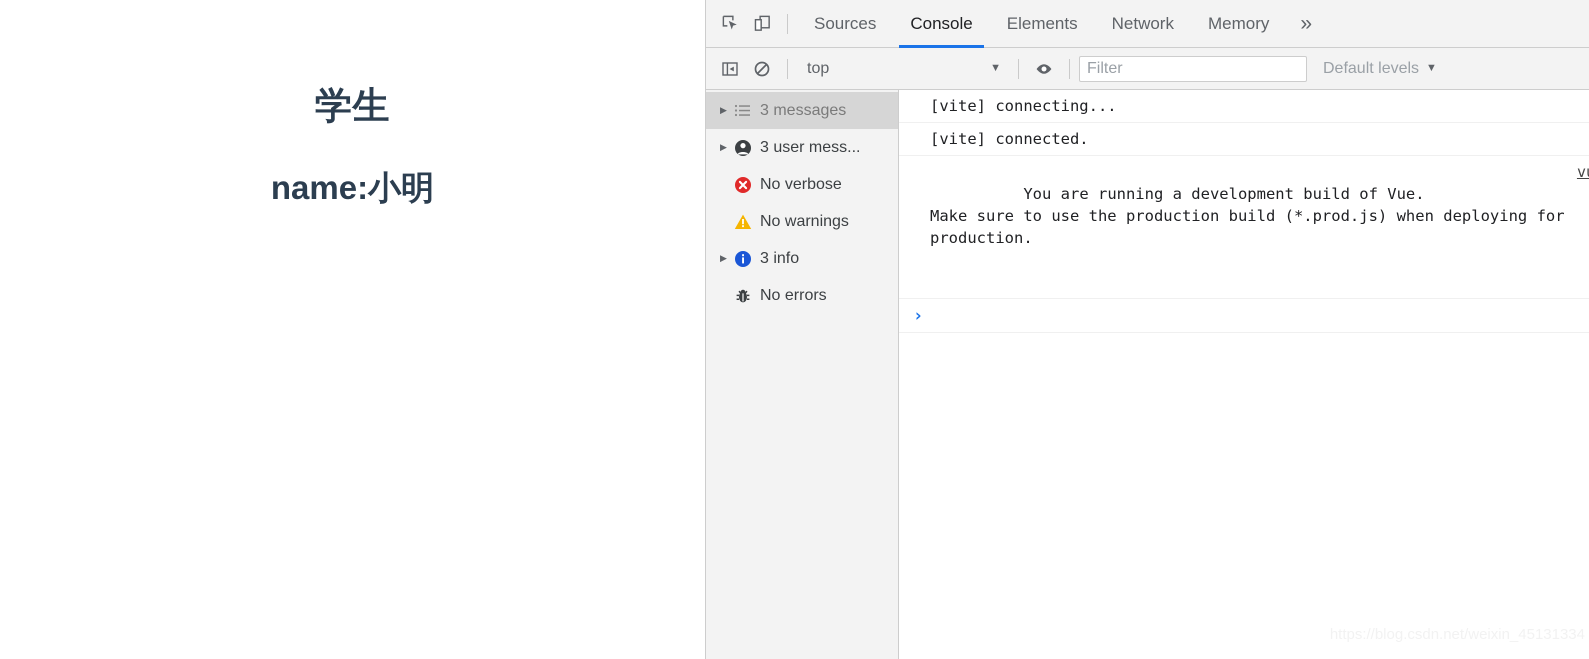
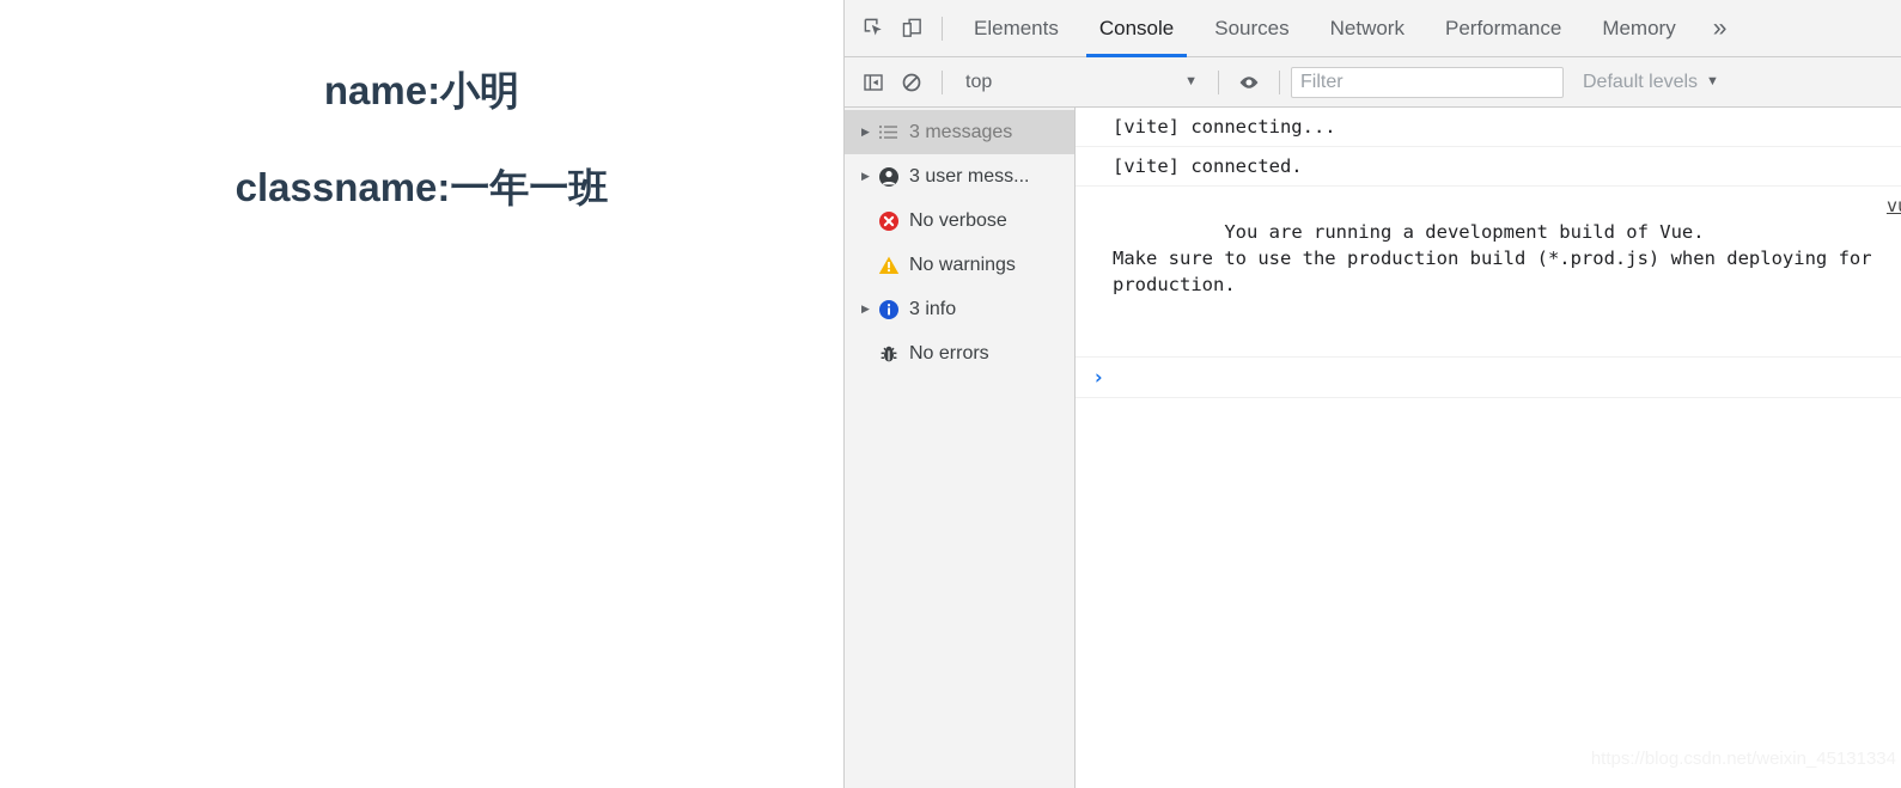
- 学生
  name:小明
+ classname:一年一班
- Sources
+ Elements
  Console
- Elements
+ Sources
  Network
+ Performance
  Memory
  »
  top
  ▼
  Filter
  Default levels
  ▼
  ▶
  3 messages
  ▶
  3 user mess...
  No verbose
  No warnings
  ▶
  3 info
  No errors
  [vite] connecting...
  [vite] connected.
  You are running a development build of Vue.
  Make sure to use the production build (*.prod.js) when deploying for
  production.
  ›
